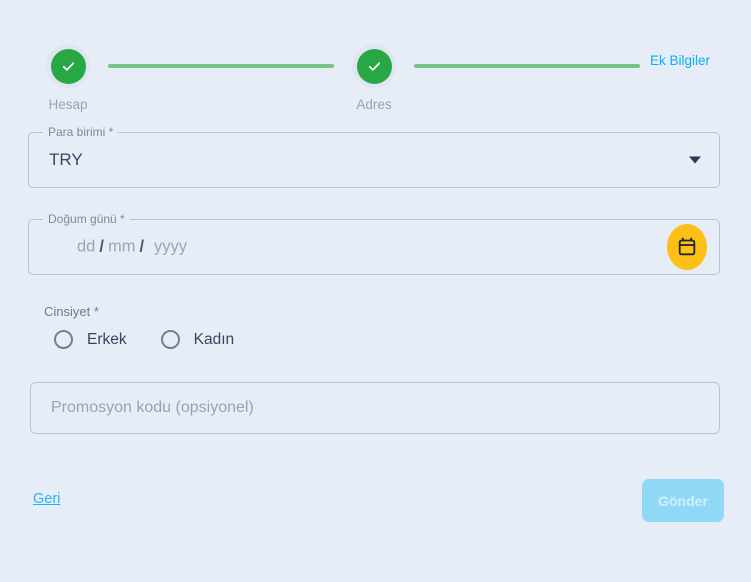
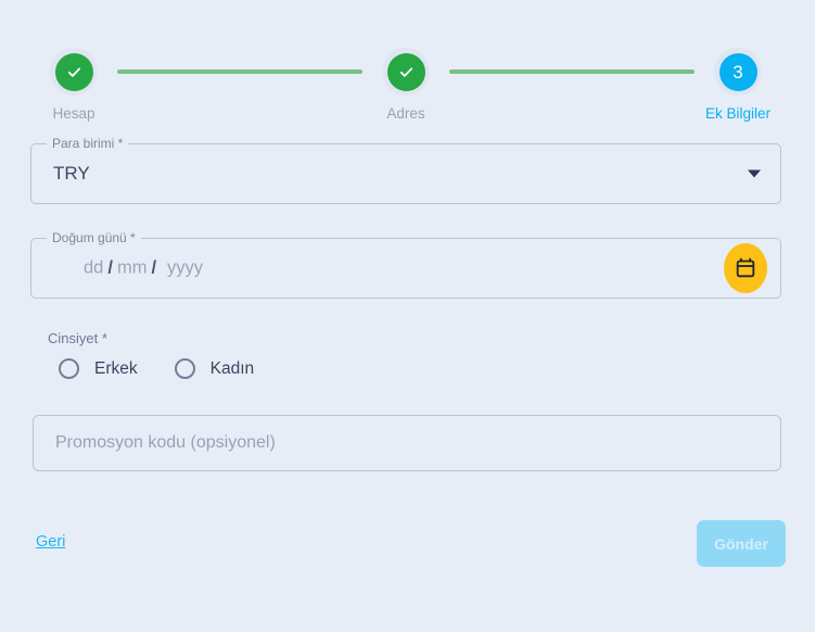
  Hesap
  Adres
+ 3
  Ek Bilgiler
  Para birimi *
  TRY
  Doğum günü *
  dd
  /
  mm
  /
  yyyy
  Cinsiyet *
  Erkek
  Kadın
  Promosyon kodu (opsiyonel)
  Geri
  Gönder
